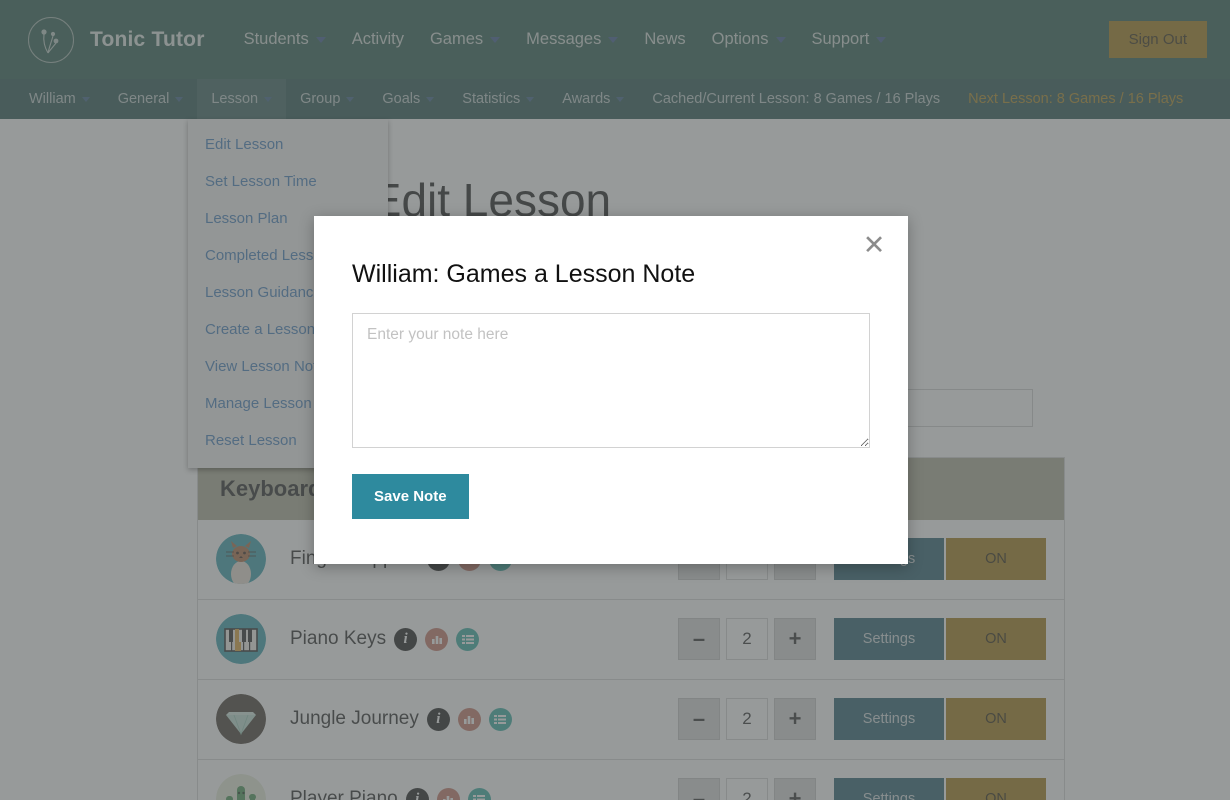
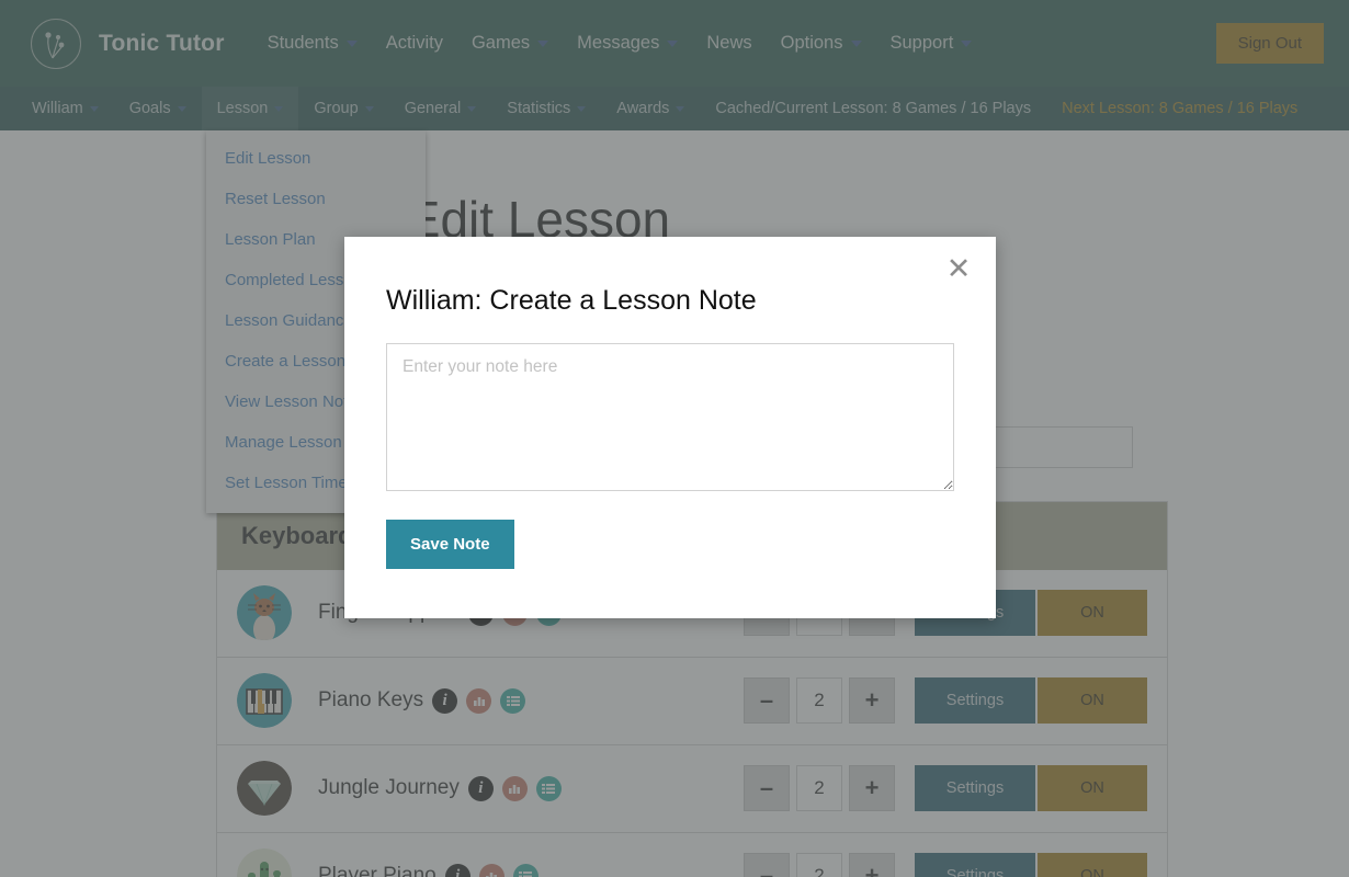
  Tonic Tutor
  Students
  Activity
  Games
  Messages
  News
  Options
  Support
  Sign Out
  William
- General
+ Goals
  Lesson
  Group
- Goals
+ General
  Statistics
  Awards
  Cached/Current Lesson: 8 Games / 16 Plays
  Next Lesson: 8 Games / 16 Plays
  Keyboar
  ON
  Piano Keys
  i
  –
  2
  +
  Settings
  ON
  Jungle Journey
  i
  –
  2
  +
  Settings
  ON
  Player Piano
  i
  –
  2
  +
  Settings
  ON
  Edit Lesson
- Set Lesson Time
+ Reset Lesson
  Lesson Plan
  Completed Less
  Lesson Guidanc
  Create a Lesson
  View Lesson No
  Manage Lesson
- Reset Lesson
+ Set Lesson Time
  ✕
- William: Games a Lesson Note
+ William: Create a Lesson Note
  Enter your note here
  Save Note
